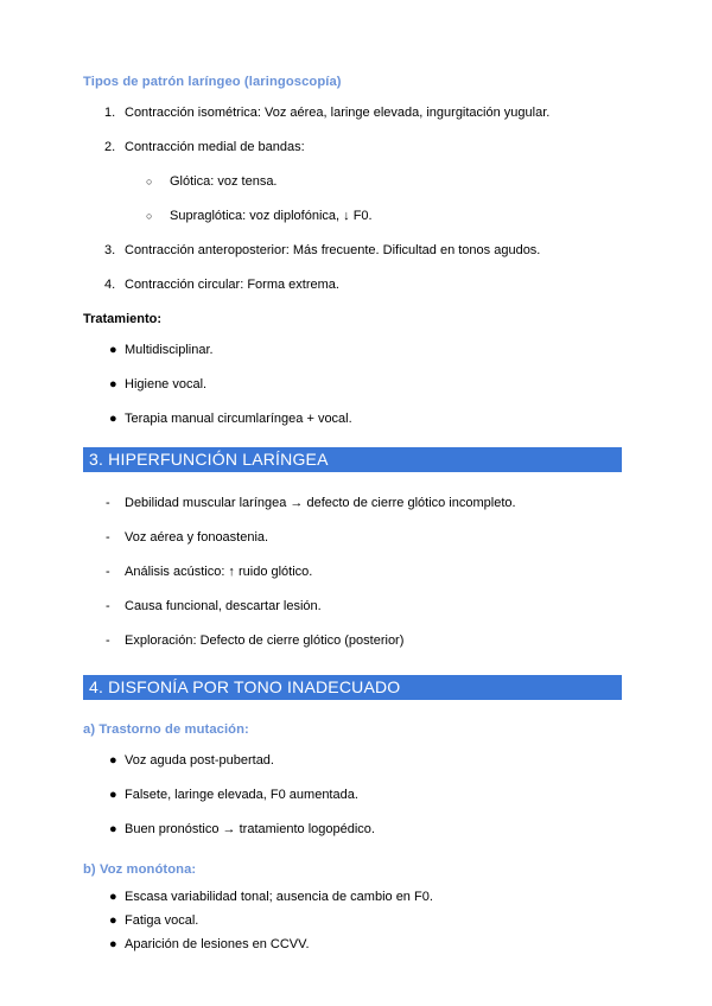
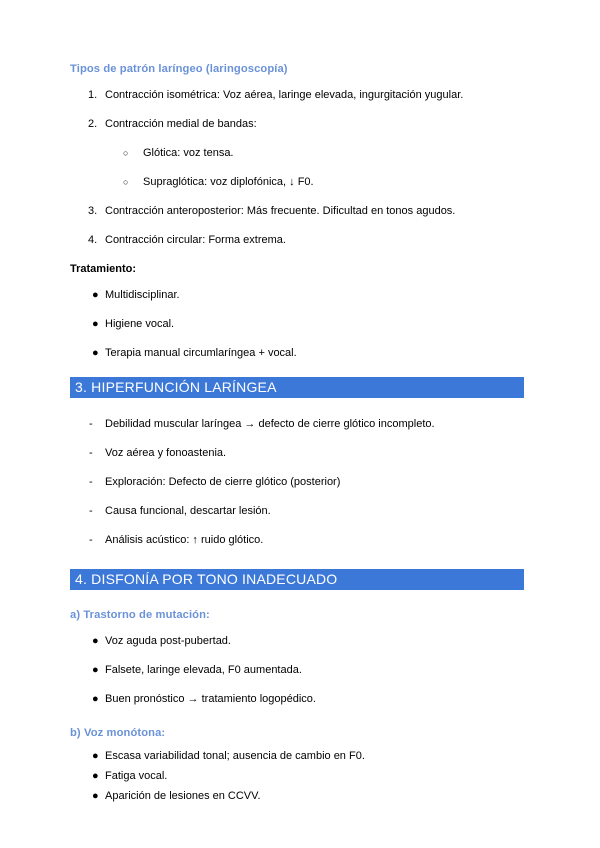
  Tipos de patrón laríngeo (laringoscopía)
  1.
  Contracción isométrica: Voz aérea, laringe elevada, ingurgitación yugular.
  2.
  Contracción medial de bandas:
  ○
  Glótica: voz tensa.
  ○
  Supraglótica: voz diplofónica, ↓ F0.
  3.
  Contracción anteroposterior: Más frecuente. Dificultad en tonos agudos.
  4.
  Contracción circular: Forma extrema.
  Tratamiento:
  ●
  Multidisciplinar.
  ●
  Higiene vocal.
  ●
  Terapia manual circumlaríngea + vocal.
  3. HIPERFUNCIÓN LARÍNGEA
  -
  Debilidad muscular laríngea → defecto de cierre glótico incompleto.
  -
  Voz aérea y fonoastenia.
  -
- Análisis acústico: ↑ ruido glótico.
+ Exploración: Defecto de cierre glótico (posterior)
  -
  Causa funcional, descartar lesión.
  -
- Exploración: Defecto de cierre glótico (posterior)
+ Análisis acústico: ↑ ruido glótico.
  4. DISFONÍA POR TONO INADECUADO
  a) Trastorno de mutación:
  ●
  Voz aguda post-pubertad.
  ●
  Falsete, laringe elevada, F0 aumentada.
  ●
  Buen pronóstico → tratamiento logopédico.
  b) Voz monótona:
  ●
  Escasa variabilidad tonal; ausencia de cambio en F0.
  ●
  Fatiga vocal.
  ●
  Aparición de lesiones en CCVV.
